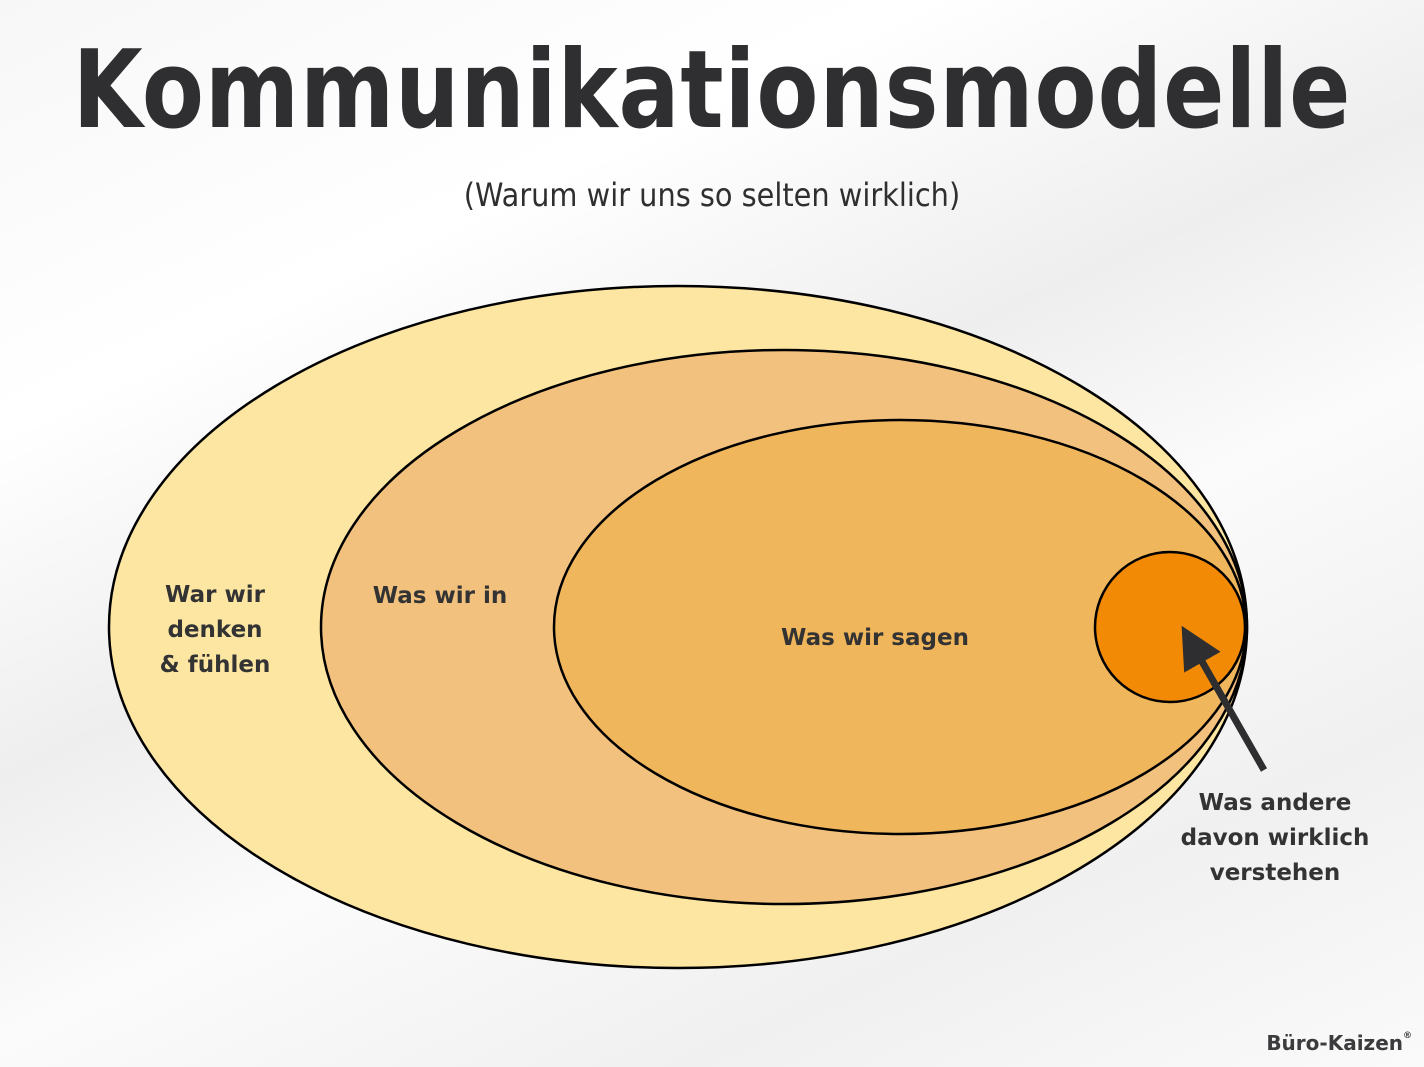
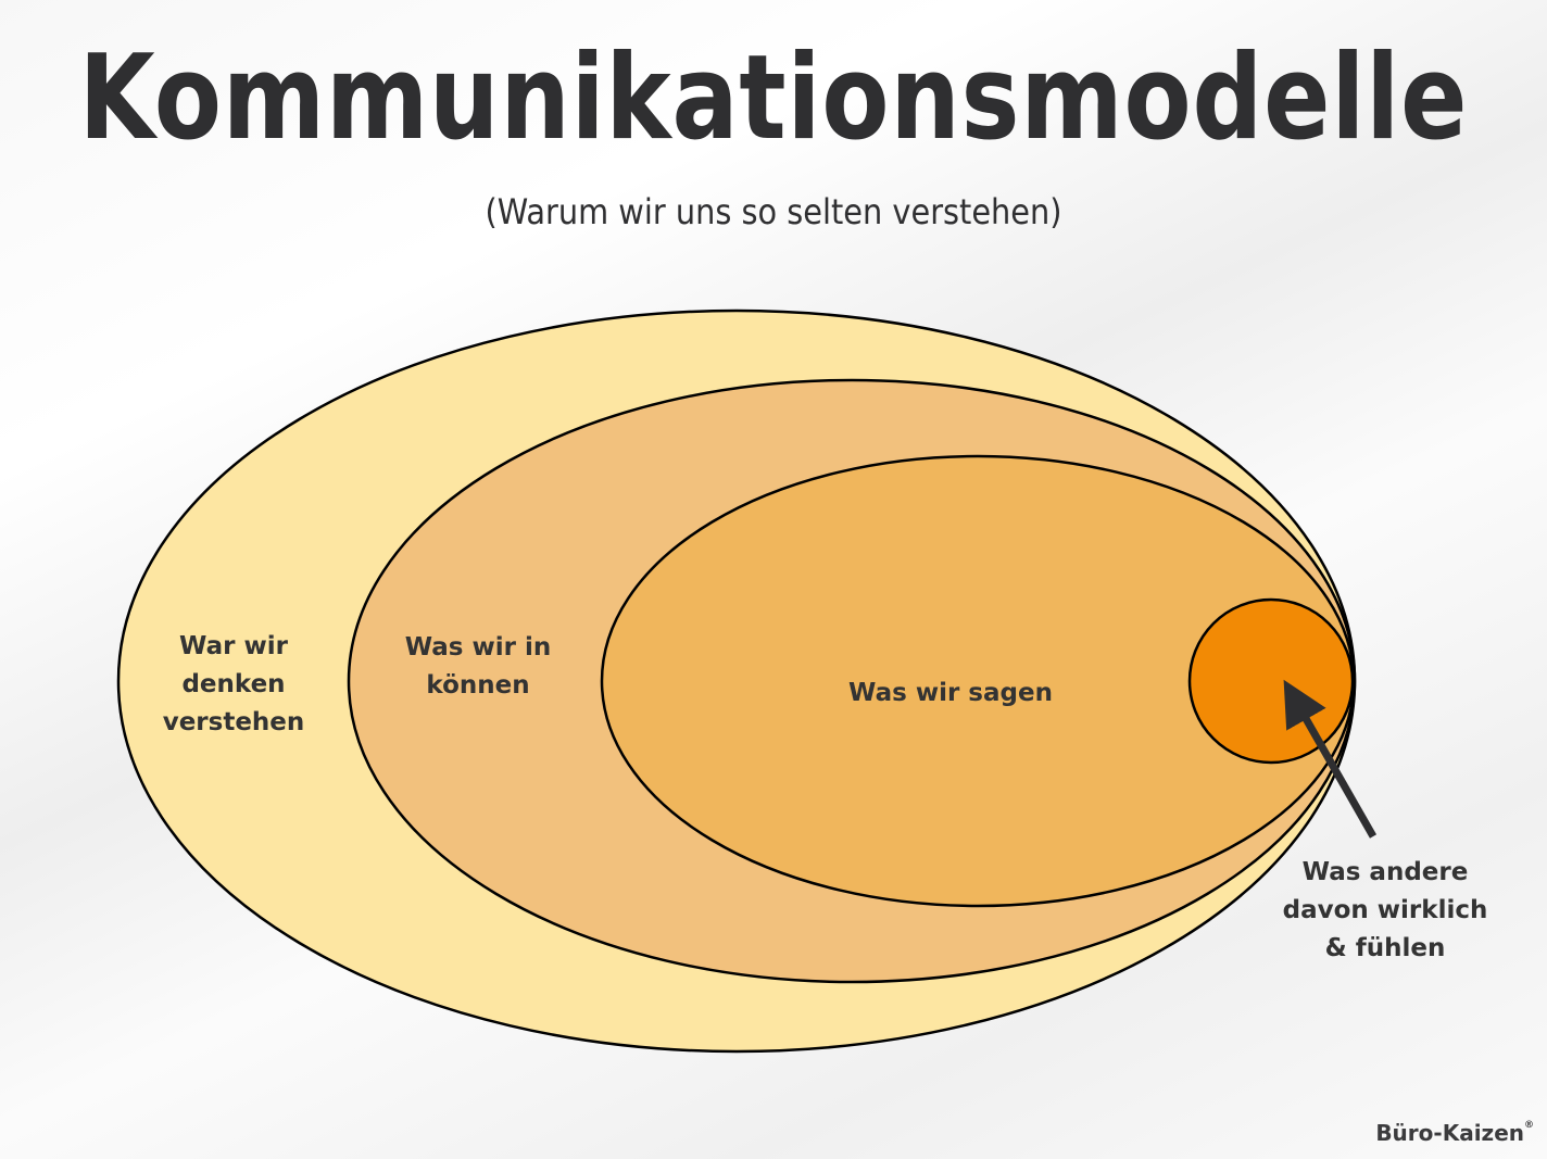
  Kommunikationsmodelle
- (Warum wir uns so selten wirklich)
+ (Warum wir uns so selten verstehen)
  War wir
  denken
- & fühlen
+ verstehen
  Was wir in
+ können
  Was wir sagen
  Was andere
  davon wirklich
- verstehen
+ & fühlen
  Büro-Kaizen®
